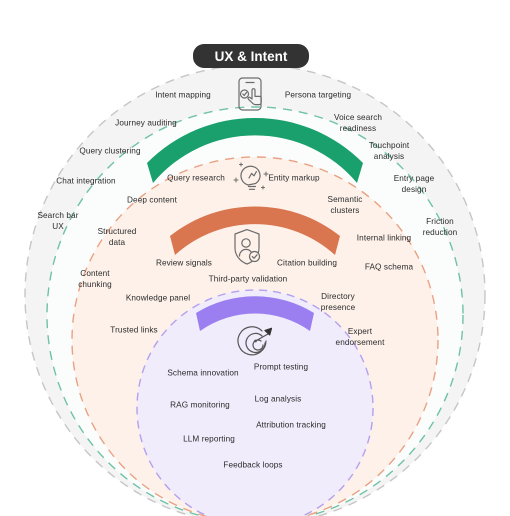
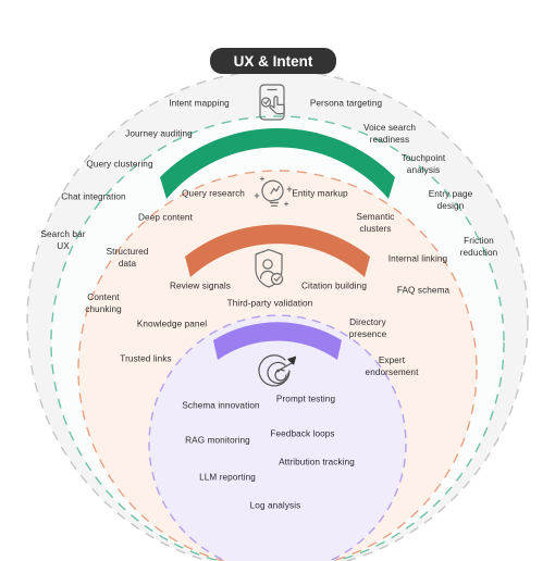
  UX & Intent
  Intent mapping
  Persona targeting
  Journey auditing
  Voice search
  readiness
  Query clustering
  Touchpoint
  analysis
  Chat integration
  Entry page
  design
  Search bar
  UX
  Friction
  reduction
  Content
  chunking
  Query research
  Entity markup
  Deep content
  Semantic
  clusters
  Structured
  data
  Internal linking
  FAQ schema
  Review signals
  Citation building
  Third-party validation
  Knowledge panel
  Directory
  presence
  Trusted links
  Expert
  endorsement
  Schema innovation
  Prompt testing
  RAG monitoring
- Log analysis
+ Feedback loops
  Attribution tracking
  LLM reporting
- Feedback loops
+ Log analysis
